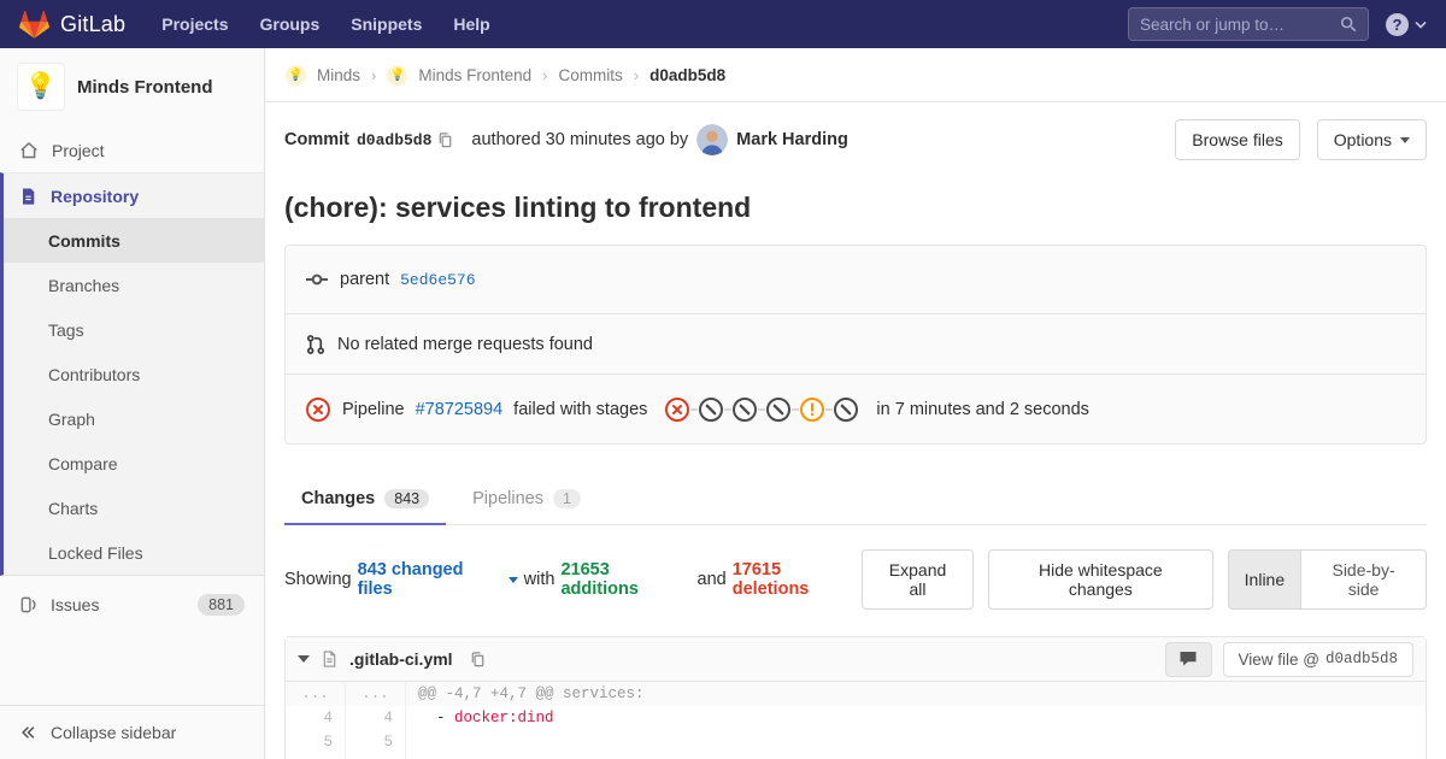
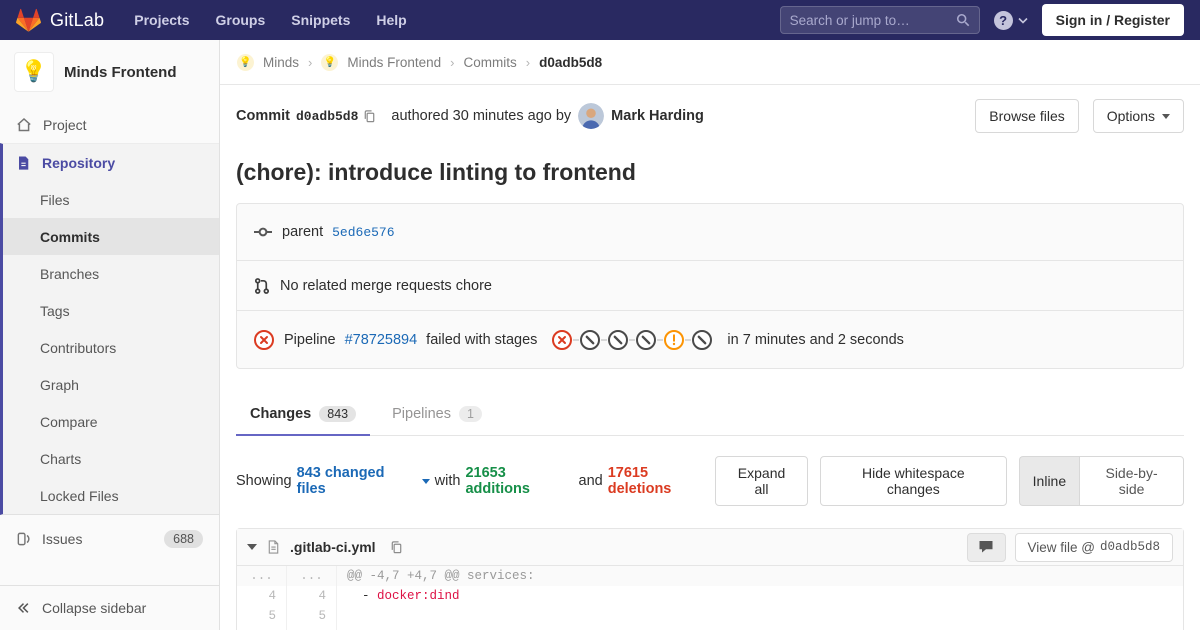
  GitLab
  Projects
  Groups
  Snippets
  Help
  Search or jump to…
  ?
+ Sign in / Register
  💡
  Minds Frontend
  Project
  Repository
+ Files
  Commits
  Branches
  Tags
  Contributors
  Graph
  Compare
  Charts
  Locked Files
  Issues
- 881
+ 688
  Collapse sidebar
  💡
  Minds
  ›
  💡
  Minds Frontend
  ›
  Commits
  ›
  d0adb5d8
  Commit
  d0adb5d8
  authored 30 minutes ago by
  Mark Harding
  Browse files
  Options
- (chore): services linting to frontend
+ (chore): introduce linting to frontend
  parent
  5ed6e576
- No related merge requests found
+ No related merge requests chore
  Pipeline
  #78725894
  failed with stages
  in 7 minutes and 2 seconds
  Changes
  843
  Pipelines
  1
  Showing
  843 changed files
  with
  21653 additions
  and
  17615 deletions
  Expand all
  Hide whitespace changes
  Inline
  Side-by-side
  .gitlab-ci.yml
  View file @
  d0adb5d8
  ...
  ...
  @@ -4,7 +4,7 @@ services:
  4
  4
  - docker:dind
  5
  5
